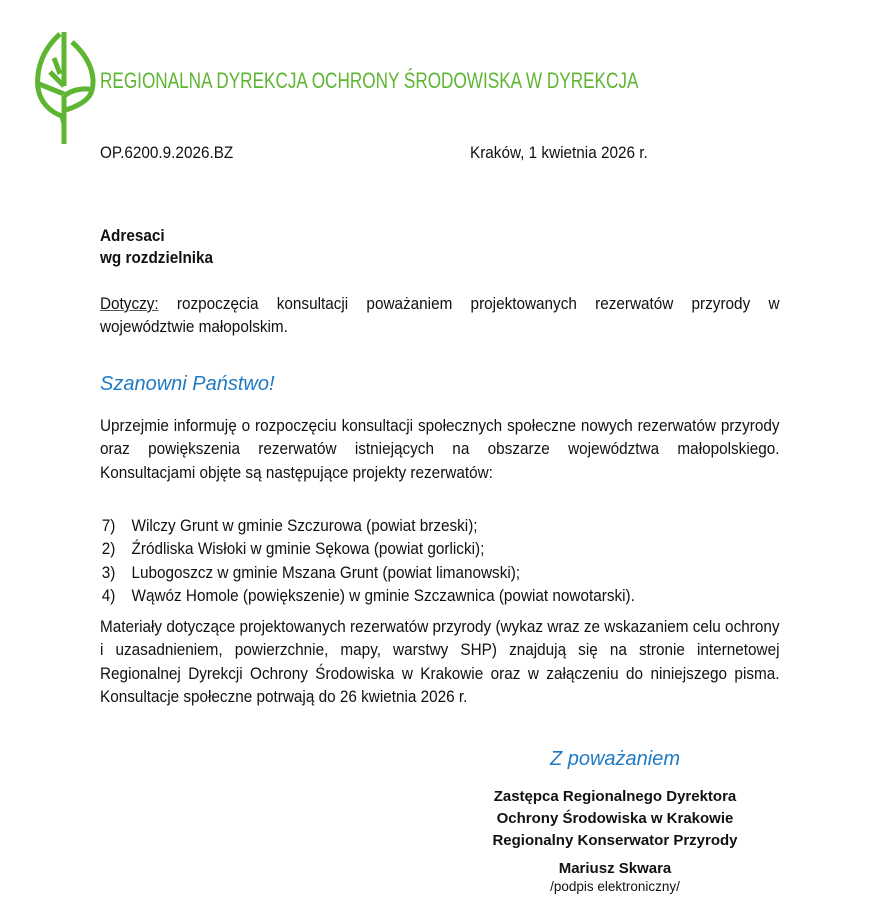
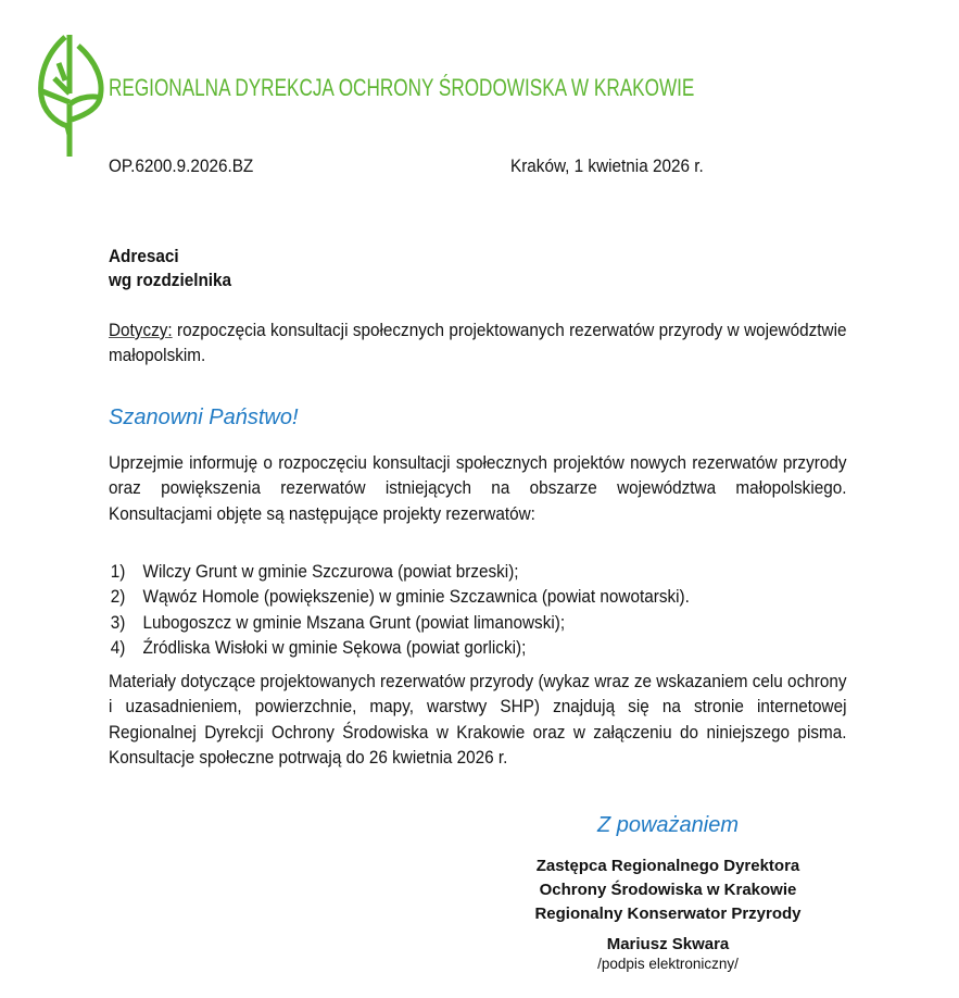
- REGIONALNA DYREKCJA OCHRONY ŚRODOWISKA W DYREKCJA
+ REGIONALNA DYREKCJA OCHRONY ŚRODOWISKA W KRAKOWIE
  OP.6200.9.2026.BZ
  Kraków, 1 kwietnia 2026 r.
  Adresaci
  wg rozdzielnika
- Dotyczy: rozpoczęcia konsultacji poważaniem projektowanych rezerwatów przyrody w województwie małopolskim.
+ Dotyczy: rozpoczęcia konsultacji społecznych projektowanych rezerwatów przyrody w województwie małopolskim.
  Szanowni Państwo!
- Uprzejmie informuję o rozpoczęciu konsultacji społecznych społeczne nowych rezerwatów przyrody oraz powiększenia rezerwatów istniejących na obszarze województwa małopolskiego. Konsultacjami objęte są następujące projekty rezerwatów:
+ Uprzejmie informuję o rozpoczęciu konsultacji społecznych projektów nowych rezerwatów przyrody oraz powiększenia rezerwatów istniejących na obszarze województwa małopolskiego. Konsultacjami objęte są następujące projekty rezerwatów:
- 7) Wilczy Grunt w gminie Szczurowa (powiat brzeski);
+ 1) Wilczy Grunt w gminie Szczurowa (powiat brzeski);
- 2) Źródliska Wisłoki w gminie Sękowa (powiat gorlicki);
+ 2) Wąwóz Homole (powiększenie) w gminie Szczawnica (powiat nowotarski).
  3) Lubogoszcz w gminie Mszana Grunt (powiat limanowski);
- 4) Wąwóz Homole (powiększenie) w gminie Szczawnica (powiat nowotarski).
+ 4) Źródliska Wisłoki w gminie Sękowa (powiat gorlicki);
  Materiały dotyczące projektowanych rezerwatów przyrody (wykaz wraz ze wskazaniem celu ochrony i uzasadnieniem, powierzchnie, mapy, warstwy SHP) znajdują się na stronie internetowej Regionalnej Dyrekcji Ochrony Środowiska w Krakowie oraz w załączeniu do niniejszego pisma. Konsultacje społeczne potrwają do 26 kwietnia 2026 r.
  Z poważaniem
  Zastępca Regionalnego Dyrektora
  Ochrony Środowiska w Krakowie
  Regionalny Konserwator Przyrody
  Mariusz Skwara
  /podpis elektroniczny/
